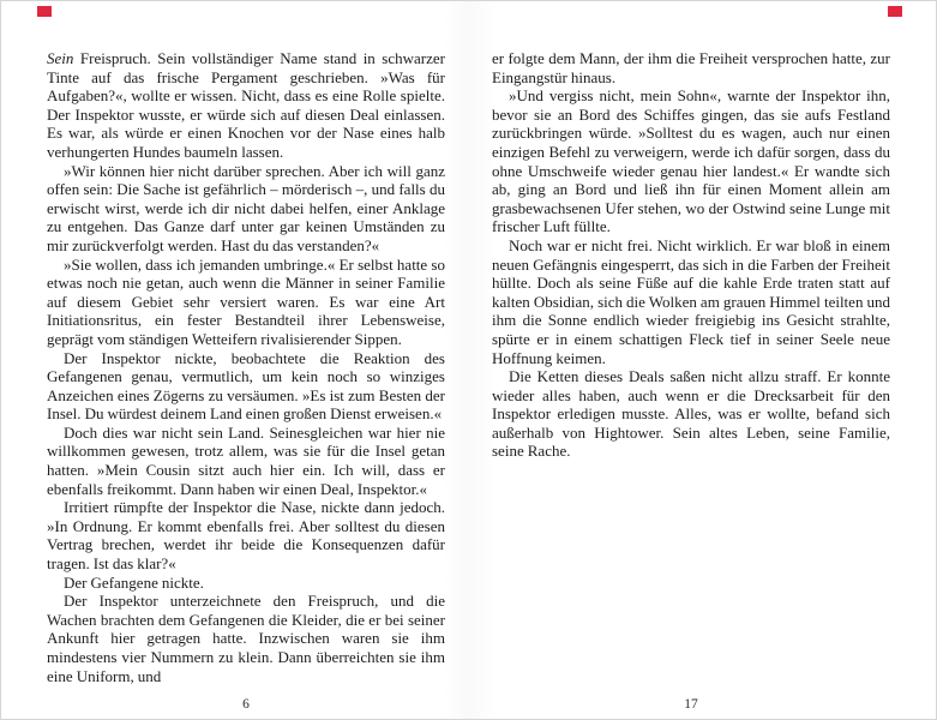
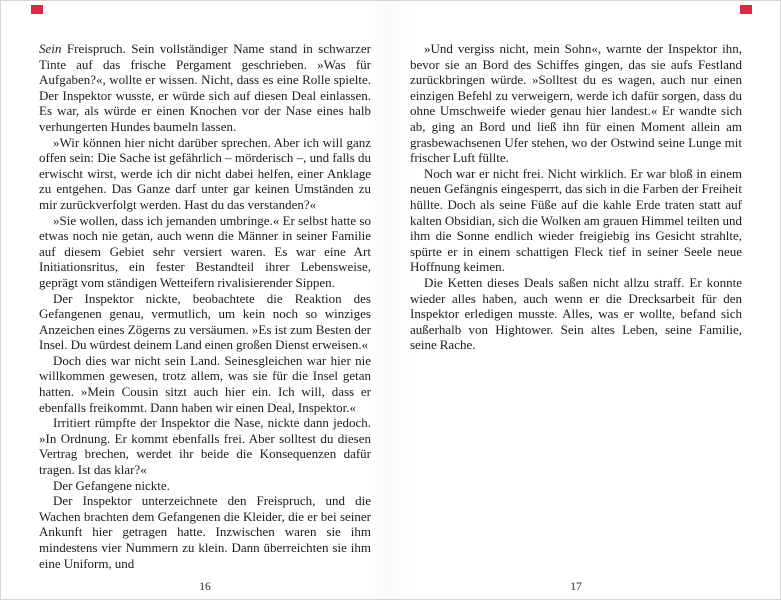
  Sein Freispruch. Sein vollständiger Name stand in schwarze Tinte auf das frische Pergament geschrieben. »Was fü Aufgaben?«, wollte er wissen. Nicht, dass es eine Rolle spielte Der Inspektor wusste, er würde sich auf diesen Deal einlassen Es war, als würde er einen Knochen vor der Nase eines hal verhungerten Hundes baumeln lassen.
  »Wir können hier nicht darüber sprechen. Aber ich will gan offen sein: Die Sache ist gefährlich – mörderisch –, und falls d erwischt wirst, werde ich dir nicht dabei helfen, einer Anklag zu entgehen. Das Ganze darf unter gar keinen Umständen z mir zurückverfolgt werden. Hast du das verstanden?«
  »Sie wollen, dass ich jemanden umbringe.« Er selbst hatte s etwas noch nie getan, auch wenn die Männer in seiner Famili auf diesem Gebiet sehr versiert waren. Es war eine Ar Initiationsritus, ein fester Bestandteil ihrer Lebensweise geprägt vom ständigen Wetteifern rivalisierender Sippen.
  Der Inspektor nickte, beobachtete die Reaktion de Gefangenen genau, vermutlich, um kein noch so winzige Anzeichen eines Zögerns zu versäumen. »Es ist zum Besten de Insel. Du würdest deinem Land einen großen Dienst erweisen.«
  Doch dies war nicht sein Land. Seinesgleichen war hier ni willkommen gewesen, trotz allem, was sie für die Insel geta hatten. »Mein Cousin sitzt auch hier ein. Ich will, dass e ebenfalls freikommt. Dann haben wir einen Deal, Inspektor.«
  Irritiert rümpfte der Inspektor die Nase, nickte dann jedoch »In Ordnung. Er kommt ebenfalls frei. Aber solltest du diese Vertrag brechen, werdet ihr beide die Konsequenzen dafü tragen. Ist das klar?«
  Der Gefangene nickte.
  Der Inspektor unterzeichnete den Freispruch, und di Wachen brachten dem Gefangenen die Kleider, die er bei seine Ankunft hier getragen hatte. Inzwischen waren sie ihm mindestens vier Nummern zu klein. Dann überreichten sie ihm eine Uniform, und
- 6
+ 16
- er folgte dem Mann, der ihm die Freiheit versprochen hatte, zur Eingangstür hinaus.
  »Und vergiss nicht, mein Sohn«, warnte der Inspektor ihn, bevor sie an Bord des Schiffes gingen, das sie aufs Festland zurückbringen würde. »Solltest du es wagen, auch nur einen einzigen Befehl zu verweigern, werde ich dafür sorgen, dass du ohne Umschweife wieder genau hier landest.« Er wandte sich ab, ging an Bord und ließ ihn für einen Moment allein am grasbewachsenen Ufer stehen, wo der Ostwind seine Lunge mit rischer Luft füllte.
  Noch war er nicht frei. Nicht wirklich. Er war bloß in einem neuen Gefängnis eingesperrt, das sich in die Farben der Freiheit hüllte. Doch als seine Füße auf die kahle Erde traten statt auf kalten Obsidian, sich die Wolken am grauen Himmel teilten und hm die Sonne endlich wieder freigiebig ins Gesicht strahlte, spürte er in einem schattigen Fleck tief in seiner Seele neue Hoffnung keimen.
  Die Ketten dieses Deals saßen nicht allzu straff. Er konnte wieder alles haben, auch wenn er die Drecksarbeit für den nspektor erledigen musste. Alles, was er wollte, befand sich außerhalb von Hightower. Sein altes Leben, seine Familie, seine Rache.
  17
